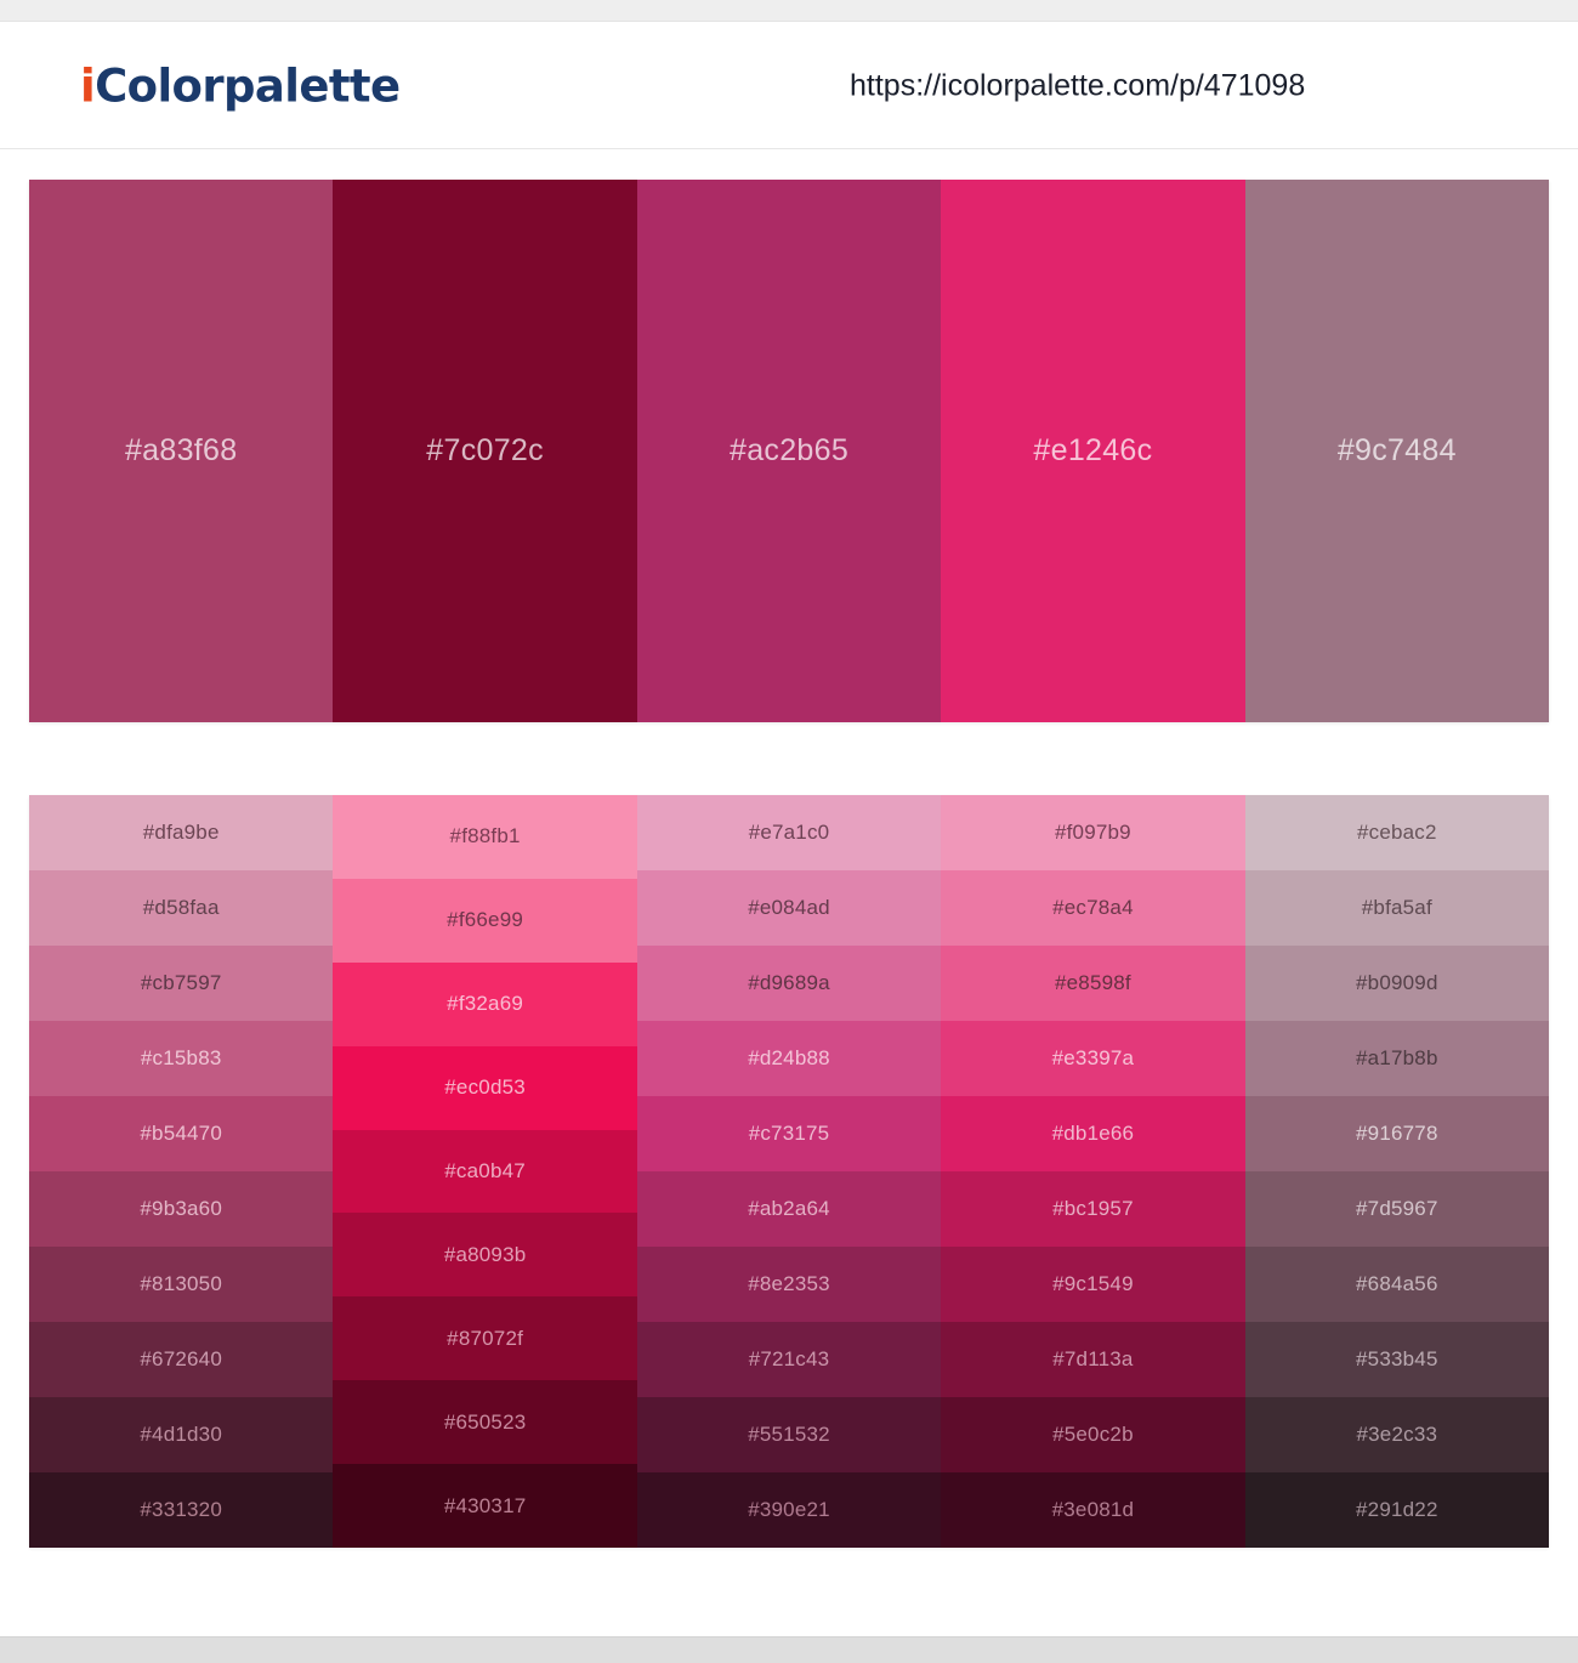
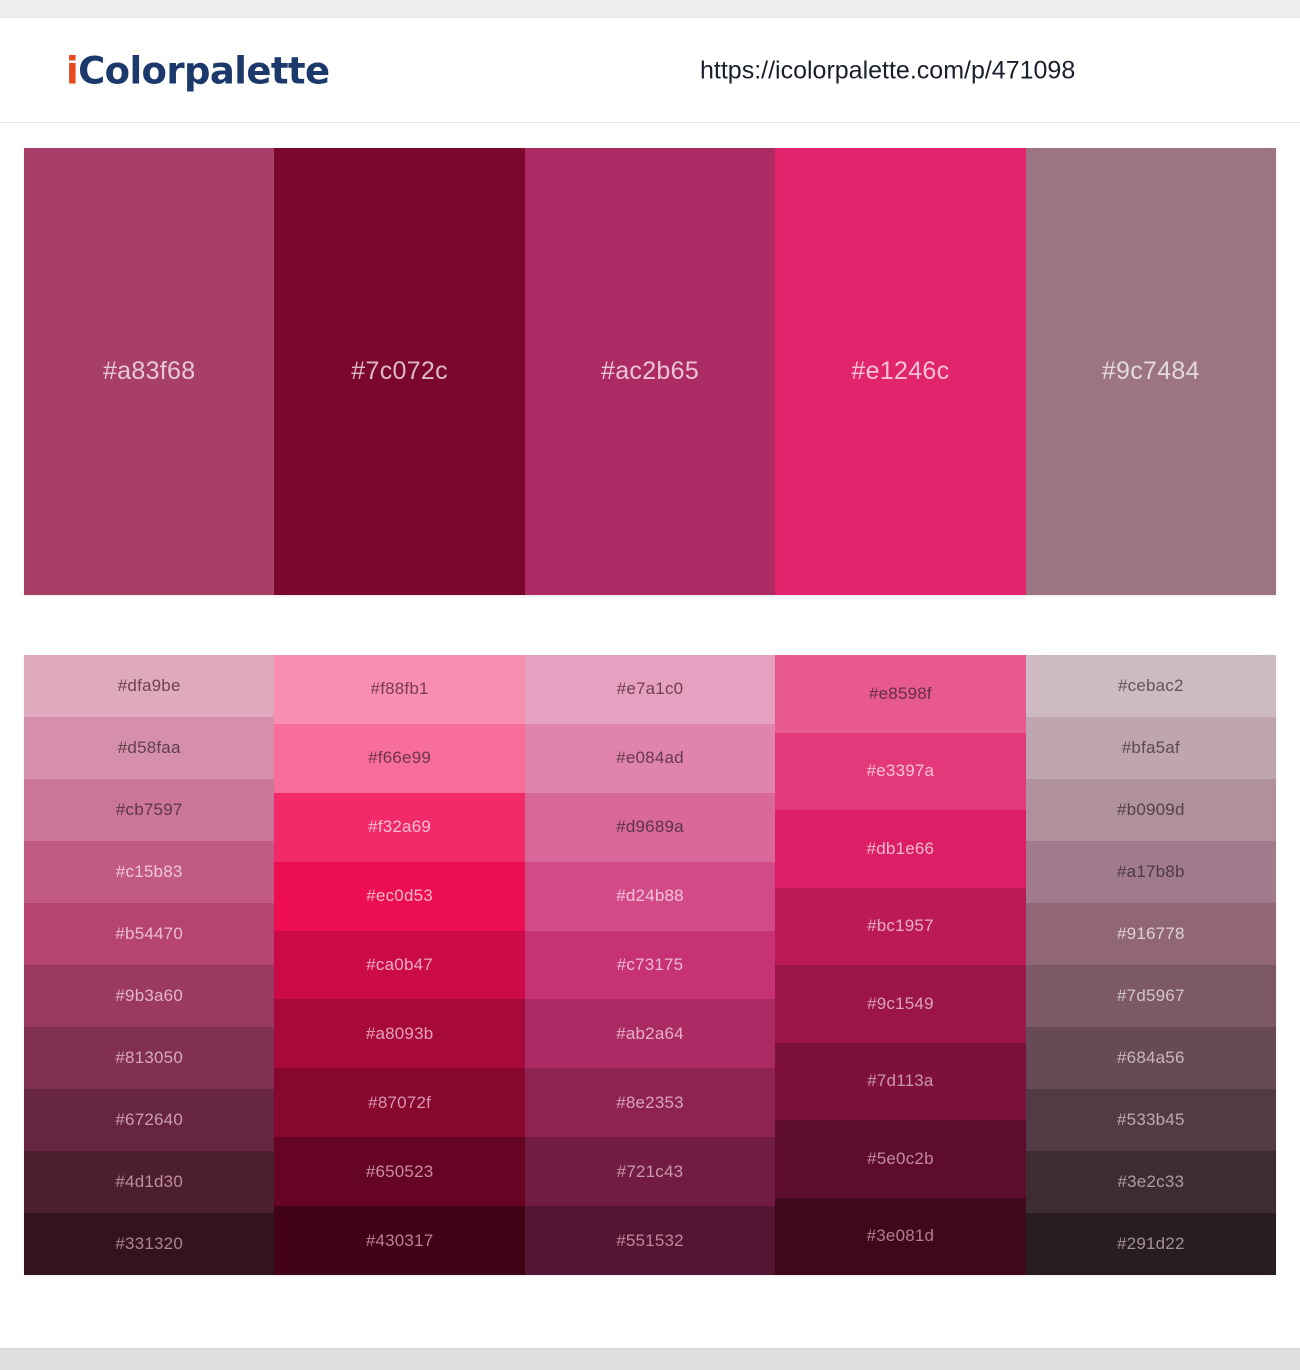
  iColorpalette
  https://icolorpalette.com/p/471098
  #a83f68
  #7c072c
  #ac2b65
  #e1246c
  #9c7484
  #dfa9be
  #d58faa
  #cb7597
  #c15b83
  #b54470
  #9b3a60
  #813050
  #672640
  #4d1d30
  #331320
  #f88fb1
  #f66e99
  #f32a69
  #ec0d53
  #ca0b47
  #a8093b
  #87072f
  #650523
  #430317
  #e7a1c0
  #e084ad
  #d9689a
  #d24b88
  #c73175
  #ab2a64
  #8e2353
  #721c43
  #551532
- #390e21
- #f097b9
- #ec78a4
  #e8598f
  #e3397a
  #db1e66
  #bc1957
  #9c1549
  #7d113a
  #5e0c2b
  #3e081d
  #cebac2
  #bfa5af
  #b0909d
  #a17b8b
  #916778
  #7d5967
  #684a56
  #533b45
  #3e2c33
  #291d22
